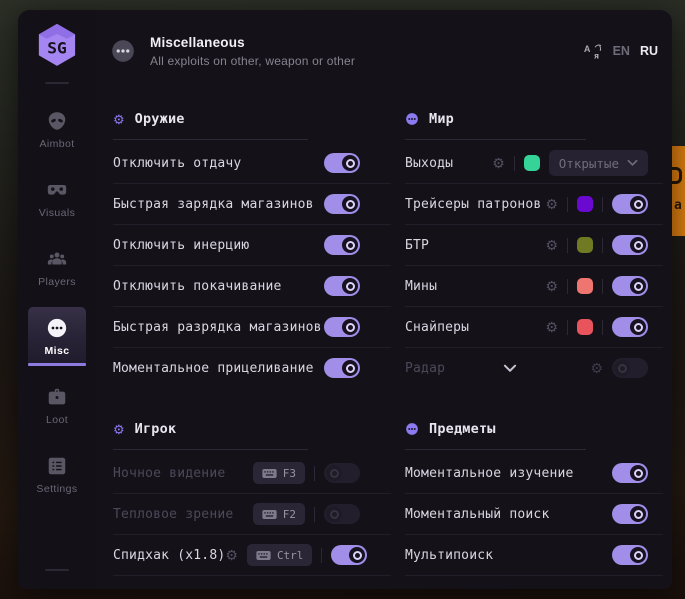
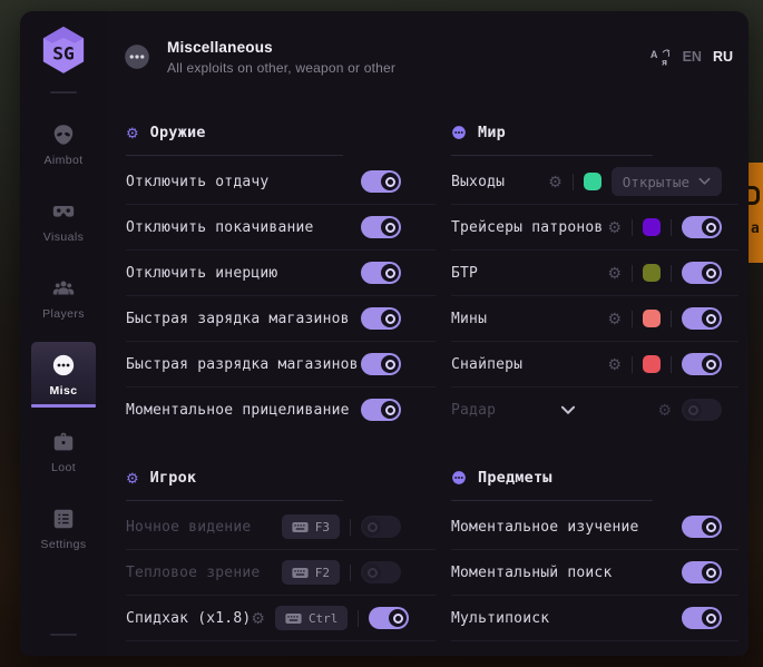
  a
  SG
  Aimbot
  Visuals
  Players
  Misc
  Loot
  Settings
  Miscellaneous
  All exploits on other, weapon or other
  A
  я
  EN
  RU
  ⚙
  Оружие
  Отключить отдачу
- Быстрая зарядка магазинов
+ Отключить покачивание
  Отключить инерцию
- Отключить покачивание
+ Быстрая зарядка магазинов
  Быстрая разрядка магазинов
  Моментальное прицеливание
  ⚙
  Игрок
  Ночное видение
  F3
  Тепловое зрение
  F2
  Спидхак (x1.8)
  ⚙
  Ctrl
  Мир
  Выходы
  ⚙
  Открытые
  Трейсеры патронов
  ⚙
  БТР
  ⚙
  Мины
  ⚙
  Снайперы
  ⚙
  Радар
  ⚙
  Предметы
  Моментальное изучение
  Моментальный поиск
  Мультипоиск
